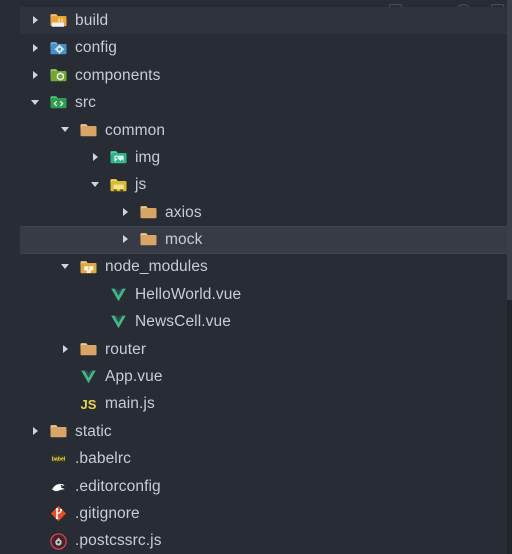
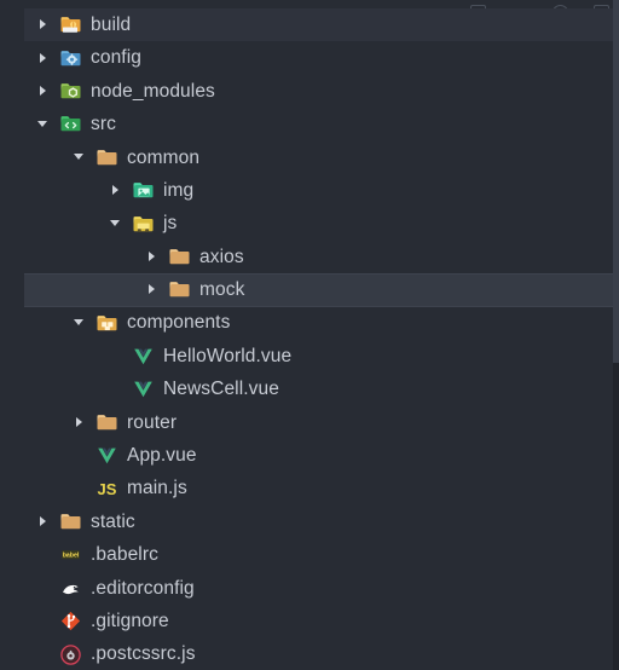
  build
  config
- components
+ node_modules
  src
  common
  img
  js
  axios
  mock
- node_modules
+ components
  HelloWorld.vue
  NewsCell.vue
  router
  App.vue
  JS
  main.js
  static
  .babelrc
  .editorconfig
  .gitignore
  .postcssrc.js
